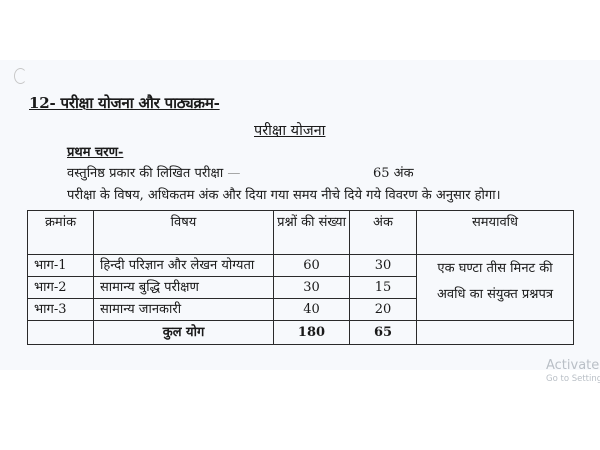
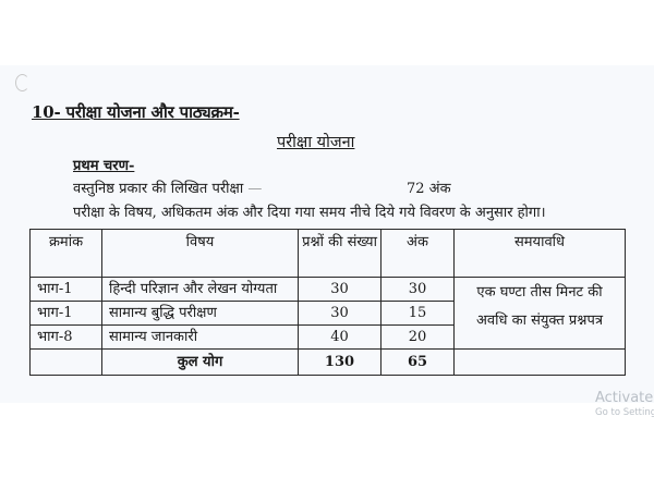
- 12- परीक्षा योजना और पाठ्यक्रम-
+ 10- परीक्षा योजना और पाठ्यक्रम-
  परीक्षा योजना
  प्रथम चरण-
  वस्तुनिष्ठ प्रकार की लिखित परीक्षा —
- 65 अंक
+ 72 अंक
  परीक्षा के विषय, अधिकतम अंक और दिया गया समय नीचे दिये गये विवरण के अनुसार होगा।
  क्रमांक	विषय	प्रश्नों की संख्या	अंक	समयावधि
- भाग-1	हिन्दी परिज्ञान और लेखन योग्यता	60	30	एक घण्टा तीस मिनट की अवधि का संयुक्त प्रश्नपत्र
+ भाग-1	हिन्दी परिज्ञान और लेखन योग्यता	30	30	एक घण्टा तीस मिनट की अवधि का संयुक्त प्रश्नपत्र
- भाग-2	सामान्य बुद्धि परीक्षण	30	15
+ भाग-1	सामान्य बुद्धि परीक्षण	30	15
- भाग-3	सामान्य जानकारी	40	20
+ भाग-8	सामान्य जानकारी	40	20
- 	कुल योग	180	65
+ 	कुल योग	130	65
  Activate
  Go to Setting
